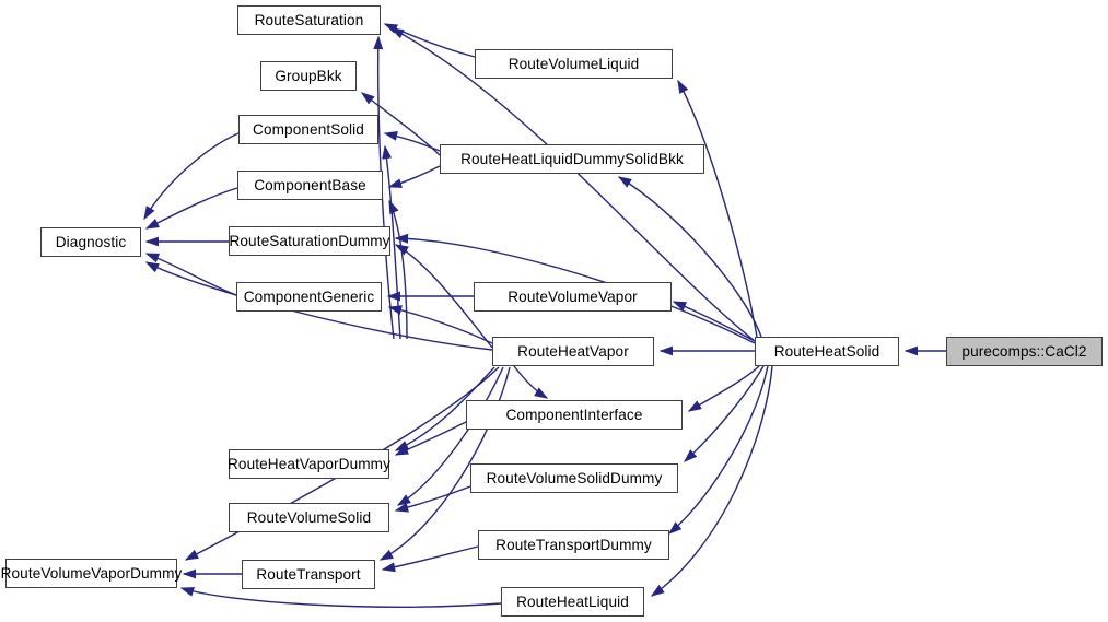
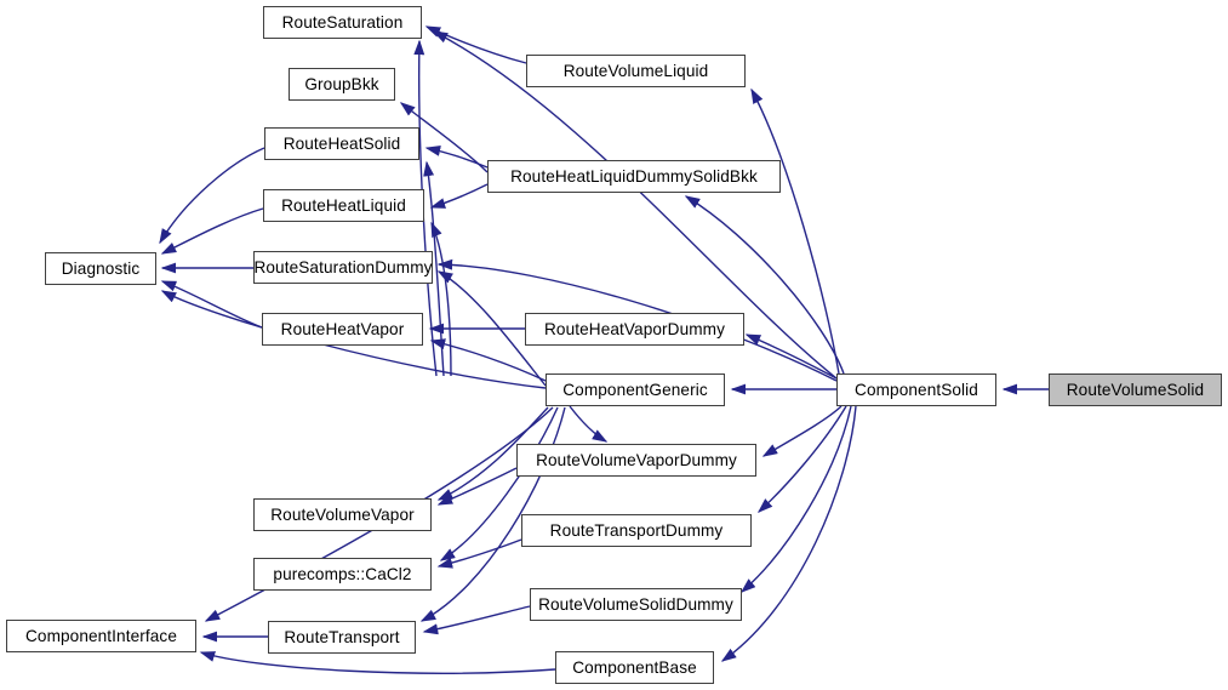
  RouteSaturation
  RouteVolumeLiquid
  GroupBkk
- ComponentSolid
+ RouteHeatSolid
  RouteHeatLiquidDummySolidBkk
- ComponentBase
+ RouteHeatLiquid
  Diagnostic
  RouteSaturationDummy
- ComponentGeneric
+ RouteHeatVapor
- RouteVolumeVapor
+ RouteHeatVaporDummy
- RouteHeatVapor
+ ComponentGeneric
- RouteHeatSolid
+ ComponentSolid
- purecomps::CaCl2
+ RouteVolumeSolid
- ComponentInterface
+ RouteVolumeVaporDummy
- RouteHeatVaporDummy
+ RouteVolumeVapor
- RouteVolumeSolidDummy
+ RouteTransportDummy
- RouteVolumeSolid
+ purecomps::CaCl2
- RouteTransportDummy
+ RouteVolumeSolidDummy
- RouteVolumeVaporDummy
+ ComponentInterface
  RouteTransport
- RouteHeatLiquid
+ ComponentBase
